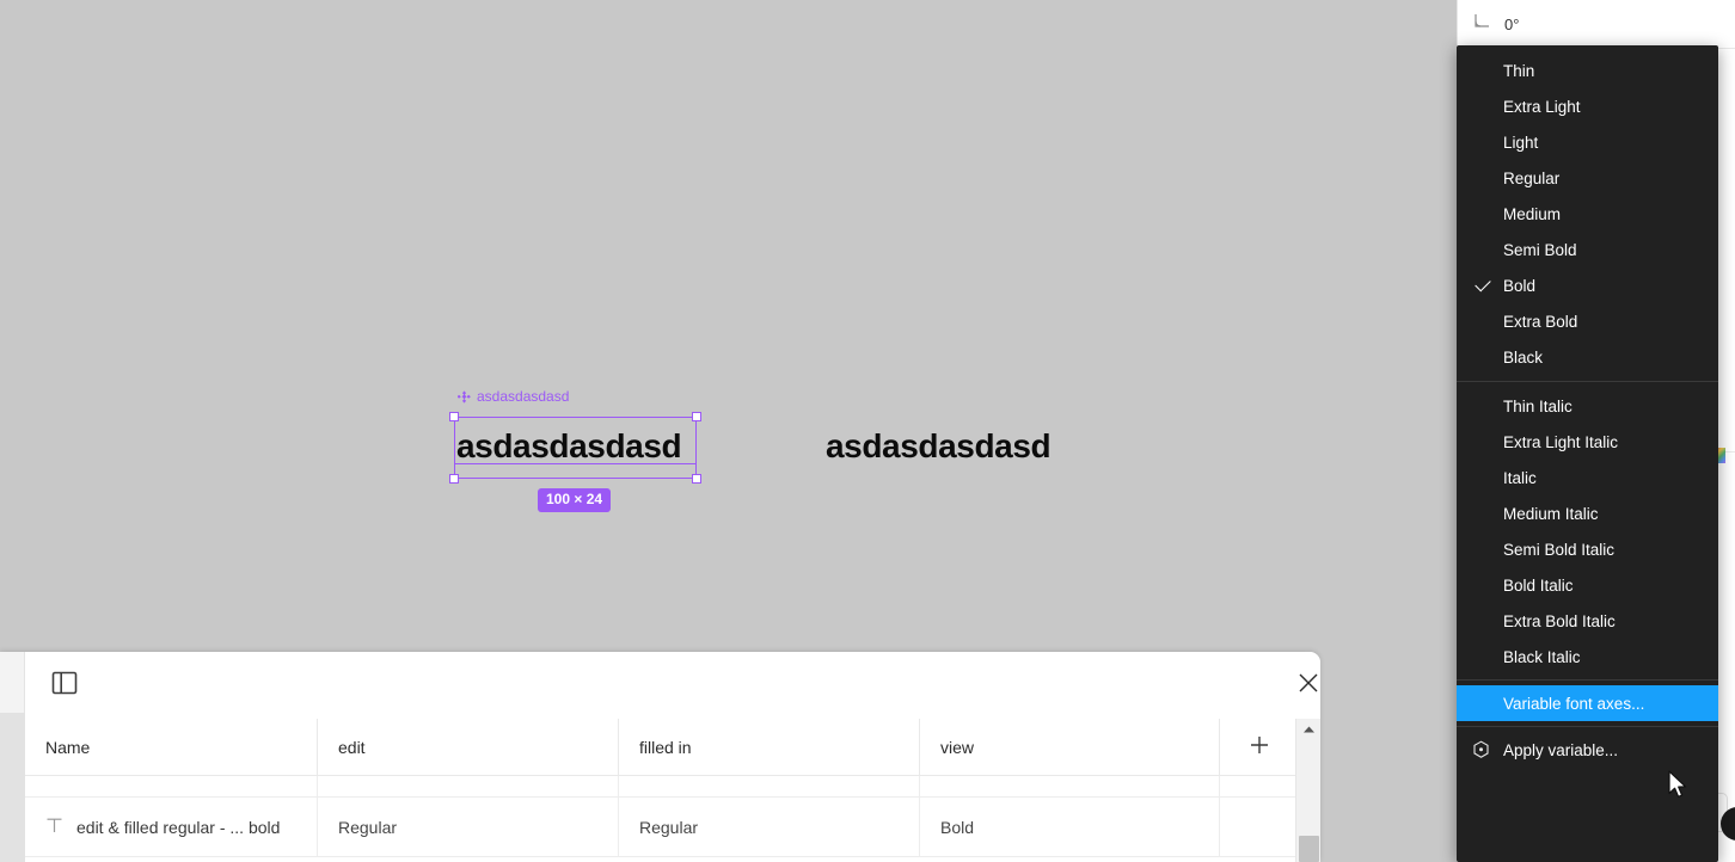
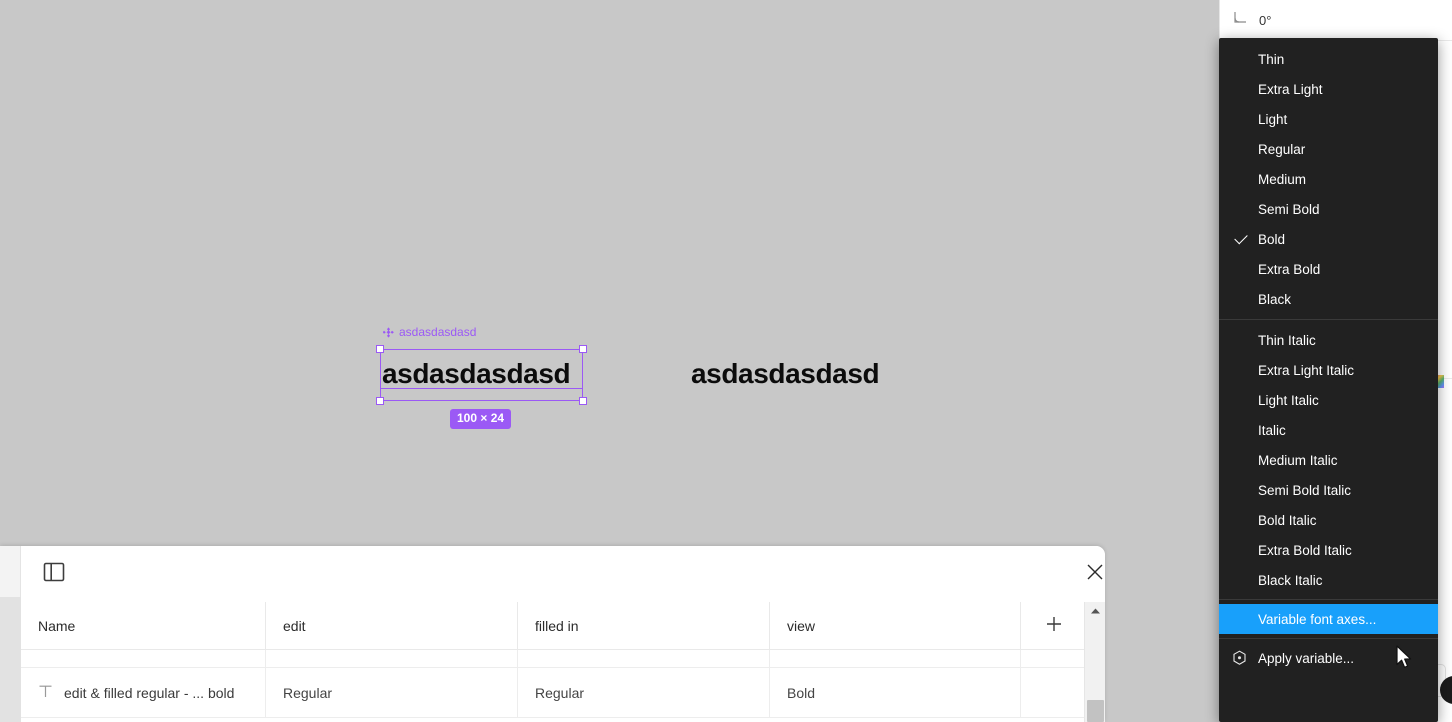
  asdasdasdasd
  asdasdasdasd
  asdasdasdasd
  100 × 24
  Name
  edit
  filled in
  view
  edit & filled regular - ... bold
  Regular
  Regular
  Bold
  0°
  Thin
  Extra Light
  Light
  Regular
  Medium
  Semi Bold
  Bold
  Extra Bold
  Black
  Thin Italic
  Extra Light Italic
+ Light Italic
  Italic
  Medium Italic
  Semi Bold Italic
  Bold Italic
  Extra Bold Italic
  Black Italic
  Variable font axes...
  Apply variable...
